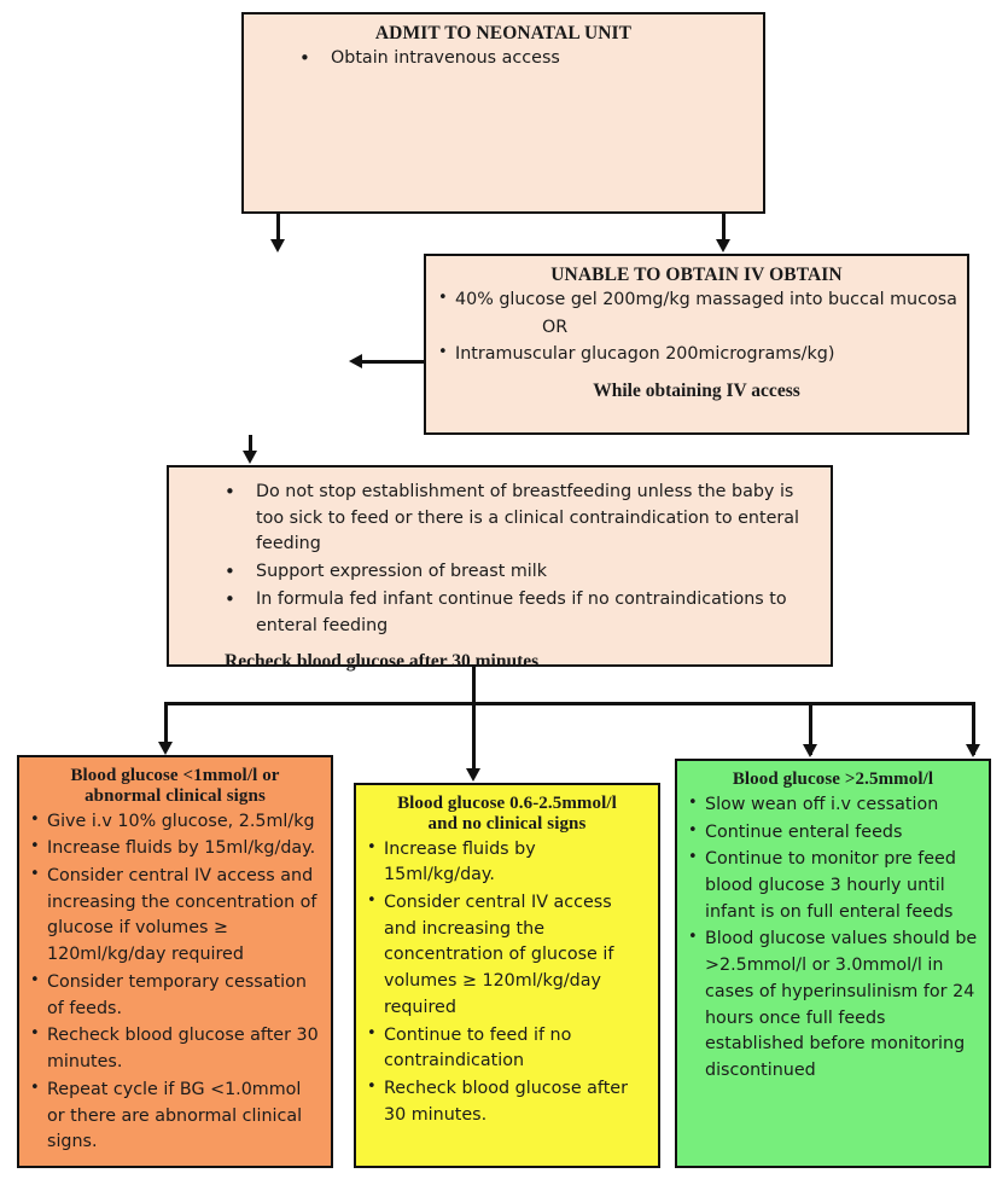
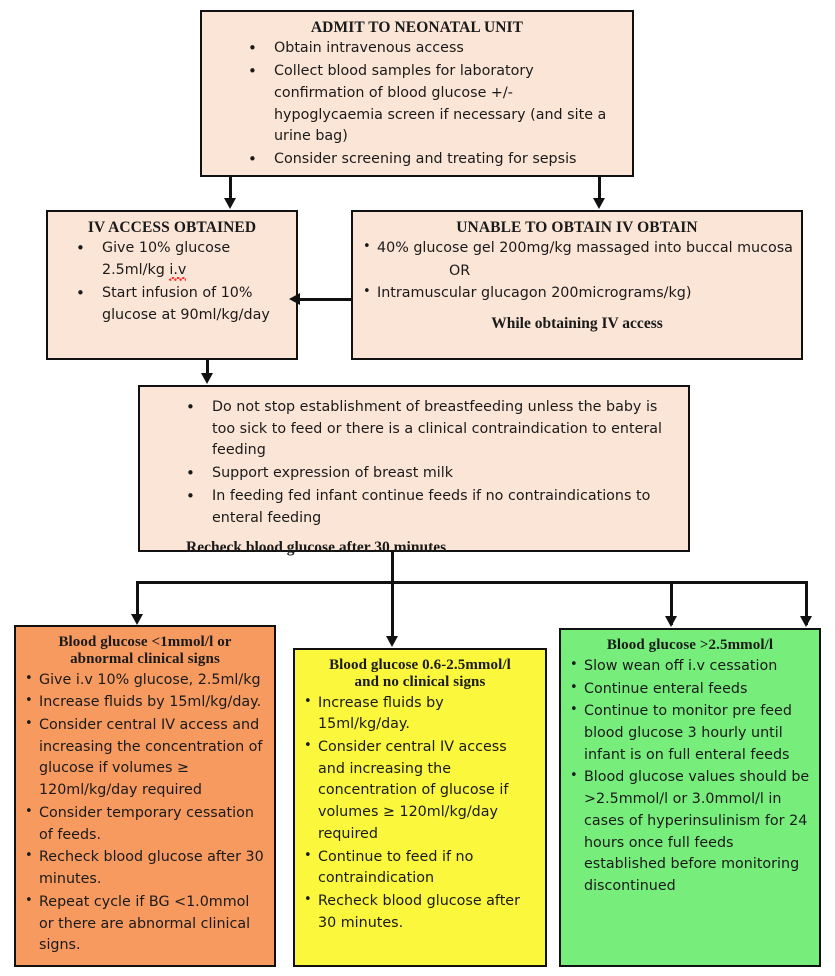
  ADMIT TO NEONATAL UNIT
  Obtain intravenous access
+ Collect blood samples for laboratory confirmation of blood glucose +/- hypoglycaemia screen if necessary (and site a urine bag)
+ Consider screening and treating for sepsis
+ IV ACCESS OBTAINED
+ Give 10% glucose 2.5ml/kg i.v
+ Start infusion of 10% glucose at 90ml/kg/day
  UNABLE TO OBTAIN IV OBTAIN
  40% glucose gel 200mg/kg massaged into buccal mucosa
  OR
  Intramuscular glucagon 200micrograms/kg)
  While obtaining IV access
  Do not stop establishment of breastfeeding unless the baby is too sick to feed or there is a clinical contraindication to enteral feeding
  Support expression of breast milk
- In formula fed infant continue feeds if no contraindications to enteral feeding
+ In feeding fed infant continue feeds if no contraindications to enteral feeding
  Recheck blood glucose after 30 minutes
  Blood glucose <1mmol/l or
  abnormal clinical signs
  Give i.v 10% glucose, 2.5ml/kg
  Increase fluids by 15ml/kg/day.
  Consider central IV access and increasing the concentration of glucose if volumes ≥ 120ml/kg/day required
  Consider temporary cessation of feeds.
  Recheck blood glucose after 30 minutes.
  Repeat cycle if BG <1.0mmol or there are abnormal clinical signs.
  Blood glucose 0.6-2.5mmol/l
  and no clinical signs
  Increase fluids by 15ml/kg/day.
  Consider central IV access and increasing the concentration of glucose if volumes ≥ 120ml/kg/day required
  Continue to feed if no contraindication
  Recheck blood glucose after 30 minutes.
  Blood glucose >2.5mmol/l
  Slow wean off i.v cessation
  Continue enteral feeds
  Continue to monitor pre feed blood glucose 3 hourly until infant is on full enteral feeds
  Blood glucose values should be >2.5mmol/l or 3.0mmol/l in cases of hyperinsulinism for 24 hours once full feeds established before monitoring discontinued
